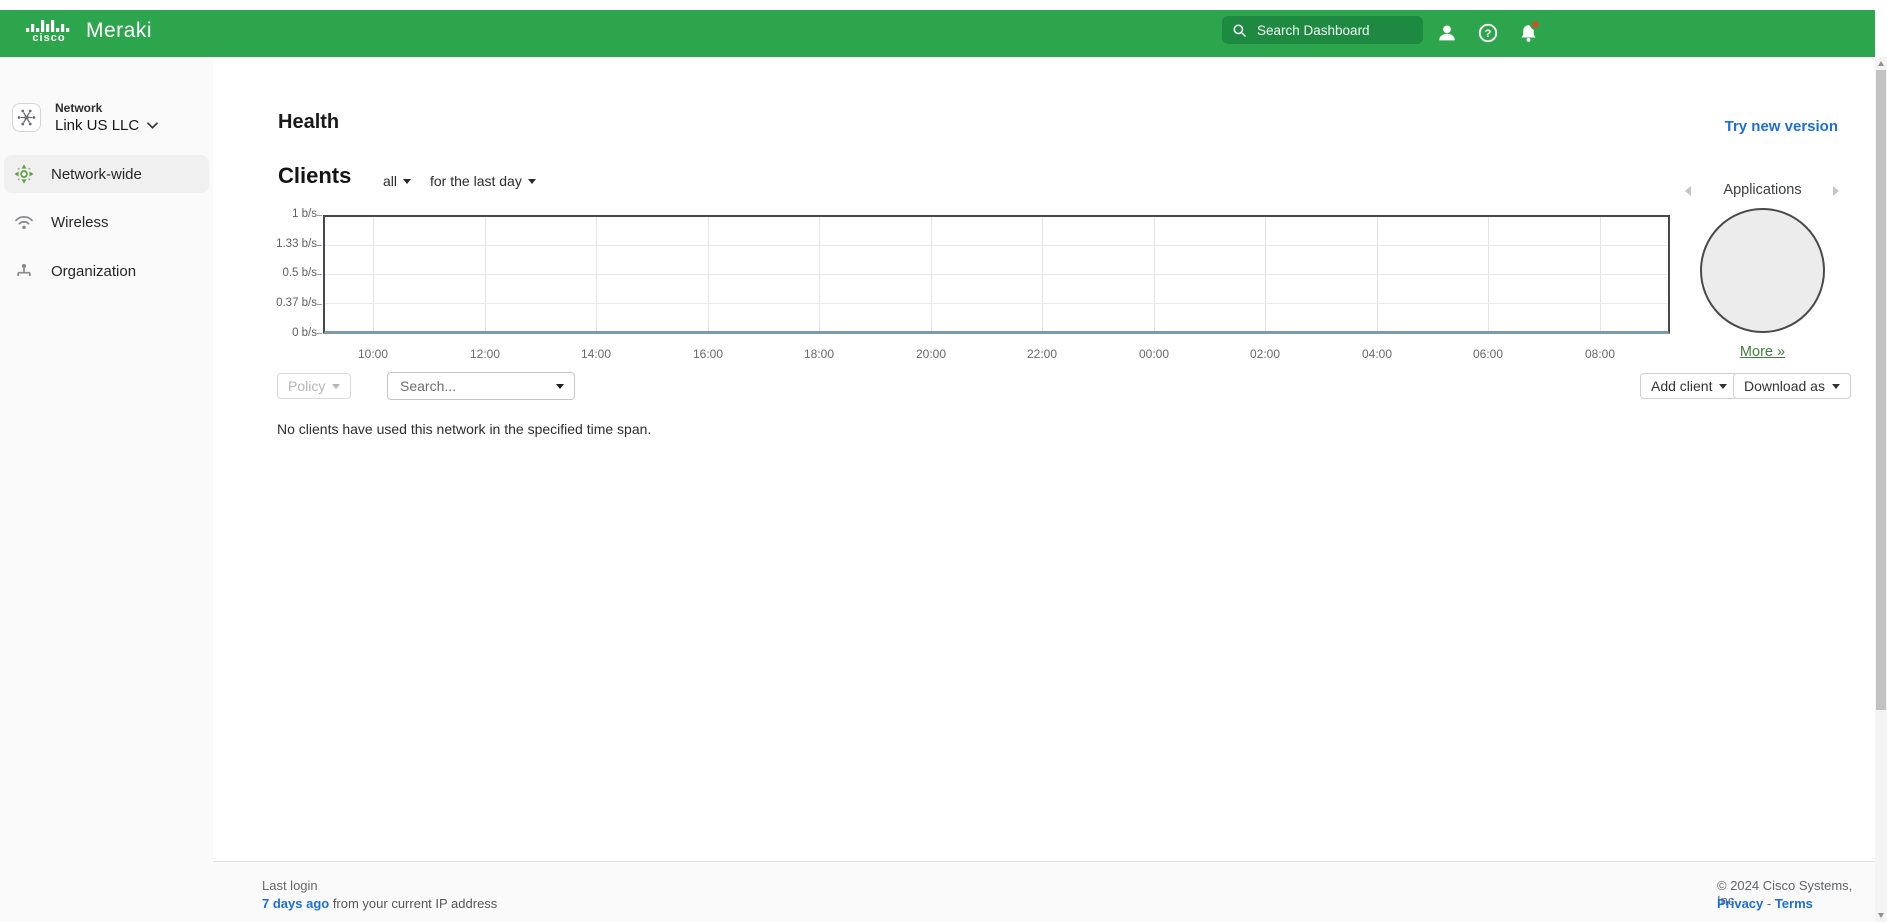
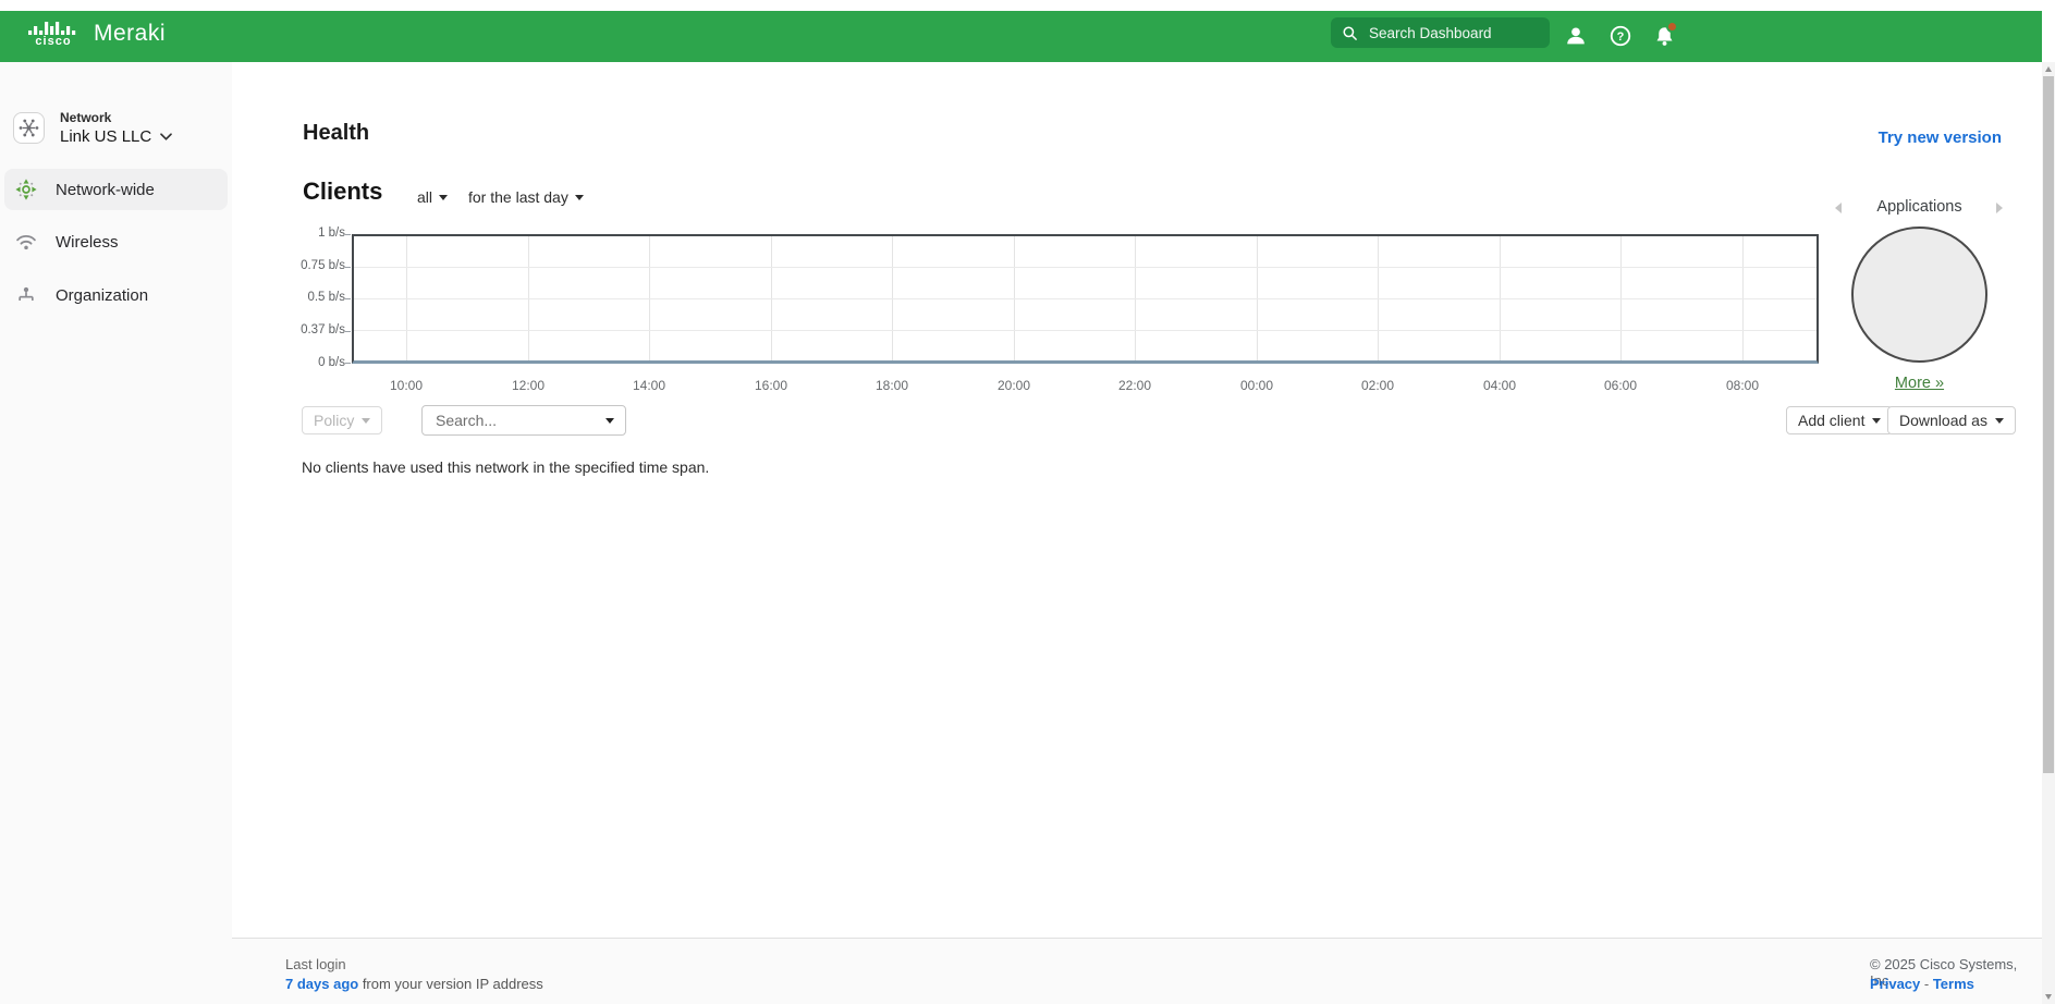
  cisco
  Meraki
  Search Dashboard
  ?
  Network
  Link US LLC
  Network-wide
  Wireless
  Organization
  Health
  Try new version
  Clients
  all
  for the last day
  1 b/s
- 1.33 b/s
+ 0.75 b/s
  0.5 b/s
  0.37 b/s
  0 b/s
  10:00
  12:00
  14:00
  16:00
  18:00
  20:00
  22:00
  00:00
  02:00
  04:00
  06:00
  08:00
  Applications
  More »
  Policy
  Search...
  Add client
  Download as
  No clients have used this network in the specified time span.
  Last login
- 7 days ago from your current IP address
+ 7 days ago from your version IP address
- © 2024 Cisco Systems, Inc.
+ © 2025 Cisco Systems, Inc.
  Privacy - Terms
